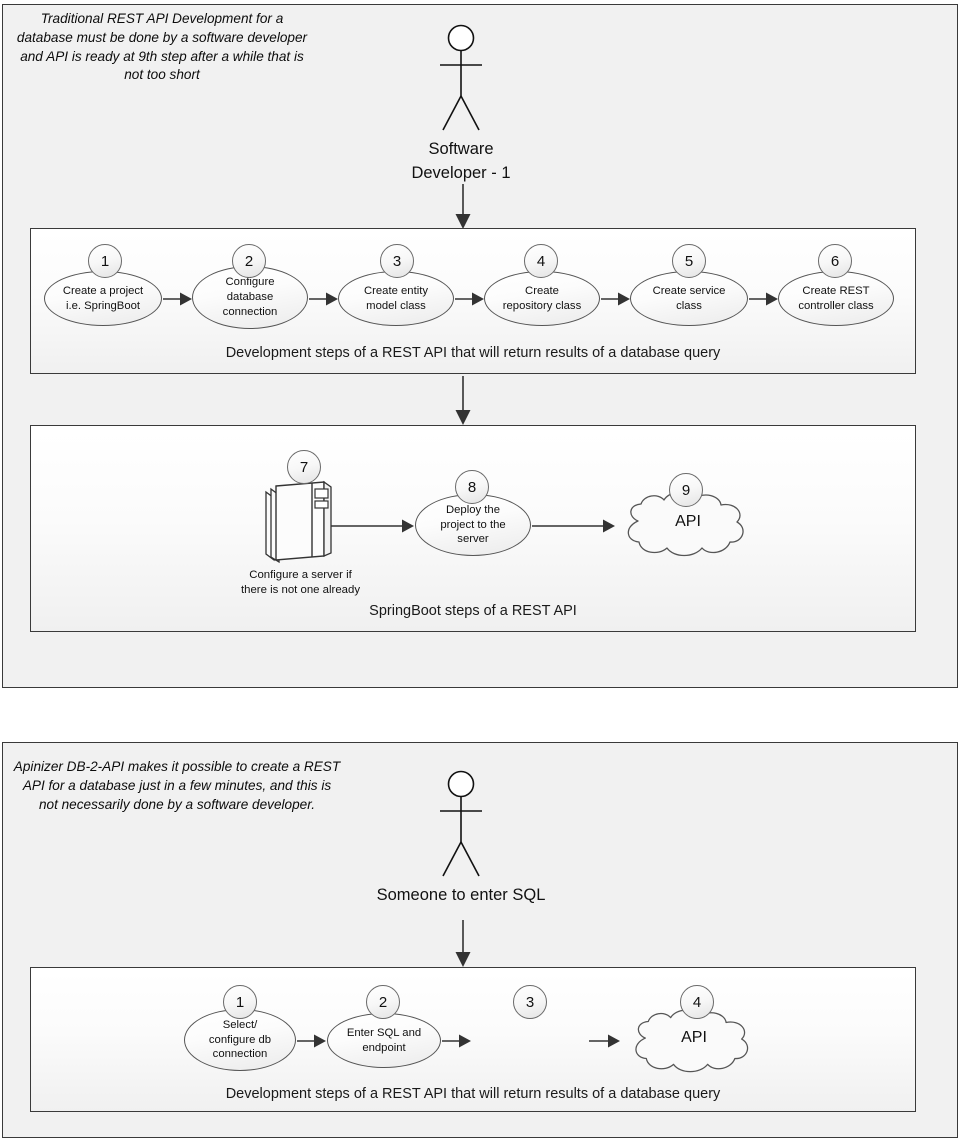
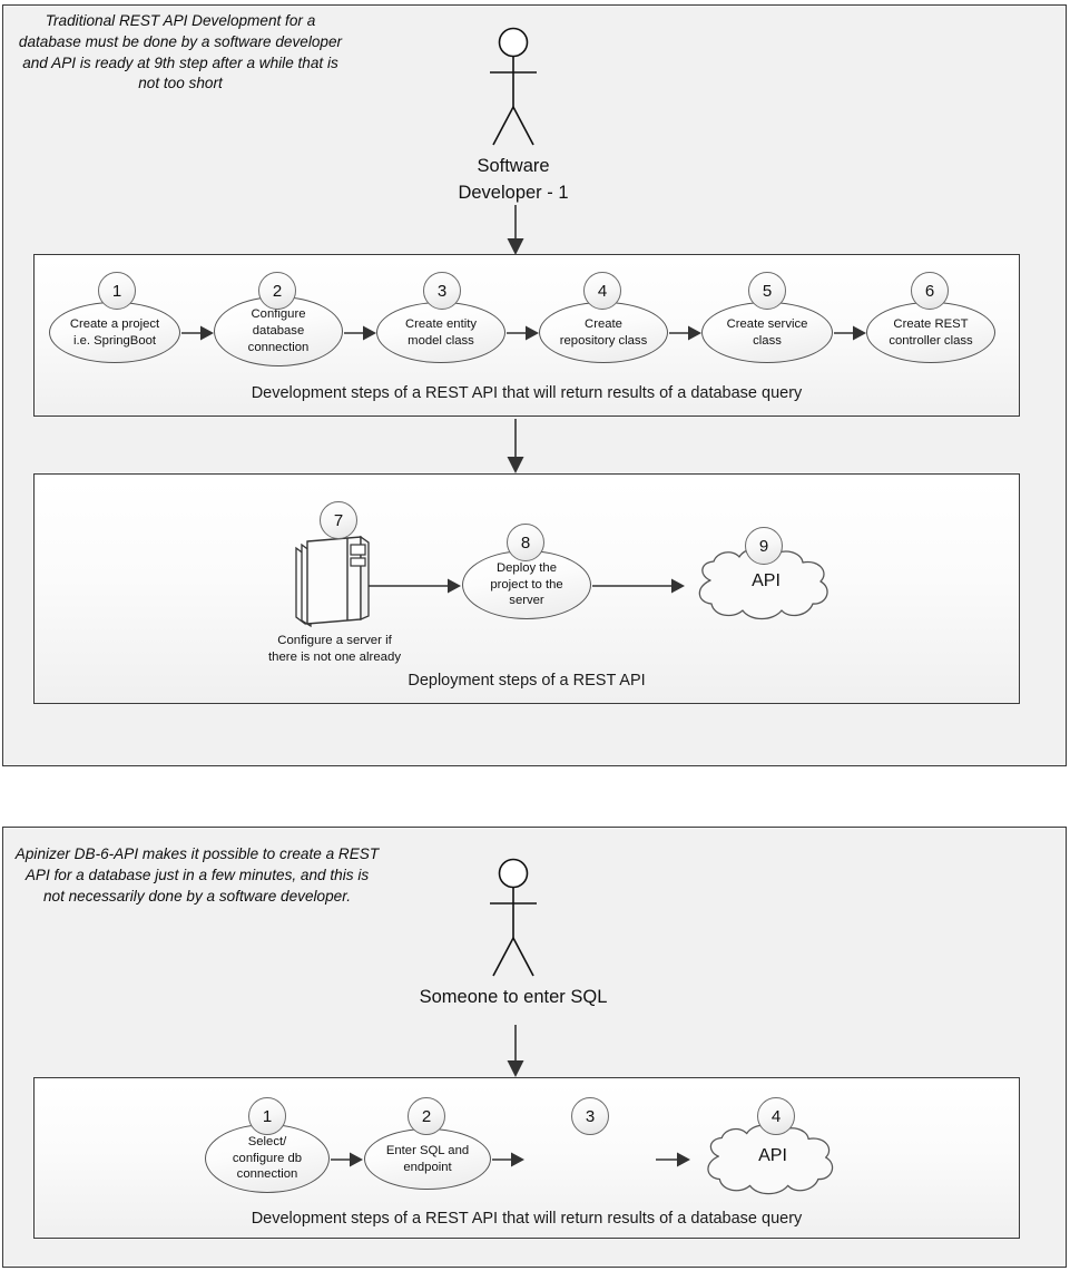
  Traditional REST API Development for a database must be done by a software developer and API is ready at 9th step after a while that is not too short
  Software
  Developer - 1
  Development steps of a REST API that will return results of a database query
  Create a project
  i.e. SpringBoot
  1
  Configure
  database
  connection
  2
  Create entity
  model class
  3
  Create
  repository class
  4
  Create service
  class
  5
  Create REST
  controller class
  6
- SpringBoot steps of a REST API
+ Deployment steps of a REST API
  7
  Configure a server if
  there is not one already
  Deploy the
  project to the
  server
  8
  API
  9
- Apinizer DB-2-API makes it possible to create a REST API for a database just in a few minutes, and this is not necessarily done by a software developer.
+ Apinizer DB-6-API makes it possible to create a REST API for a database just in a few minutes, and this is not necessarily done by a software developer.
  Someone to enter SQL
  Development steps of a REST API that will return results of a database query
  Select/
  configure db
  connection
  1
  Enter SQL and
  endpoint
  2
  3
  API
  4
